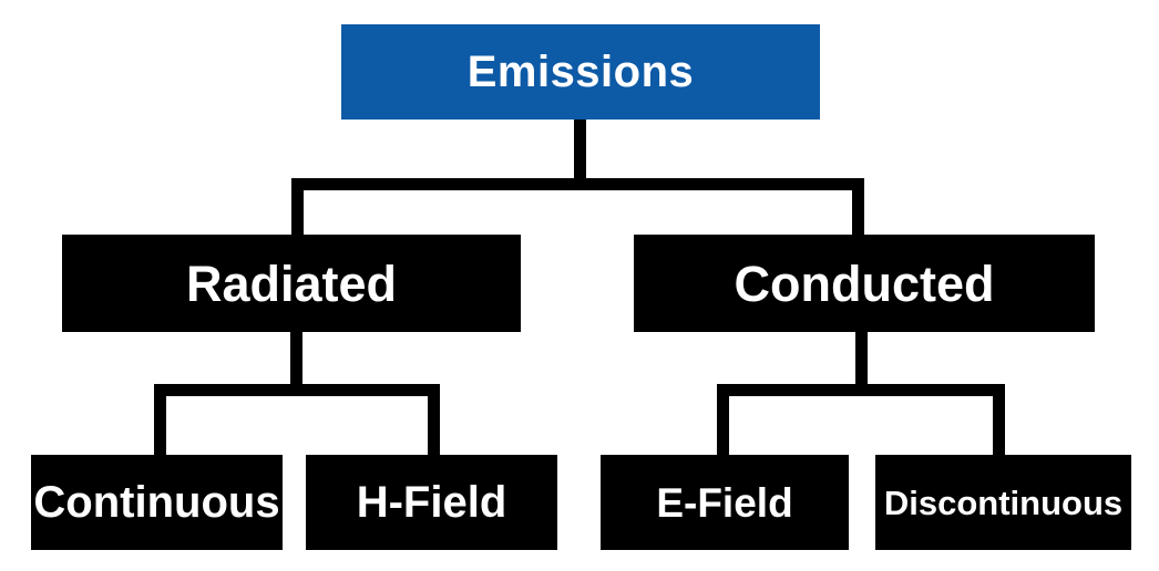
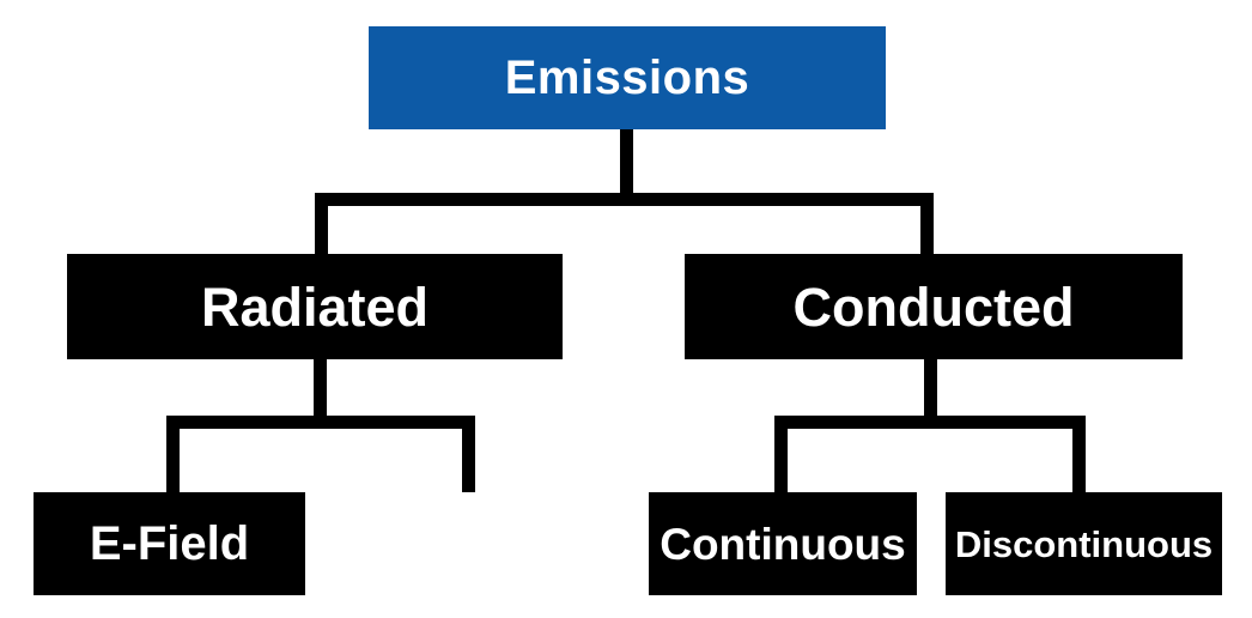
  Emissions
  Radiated
  Conducted
- Continuous
+ E-Field
- H-Field
- E-Field
+ Continuous
  Discontinuous
